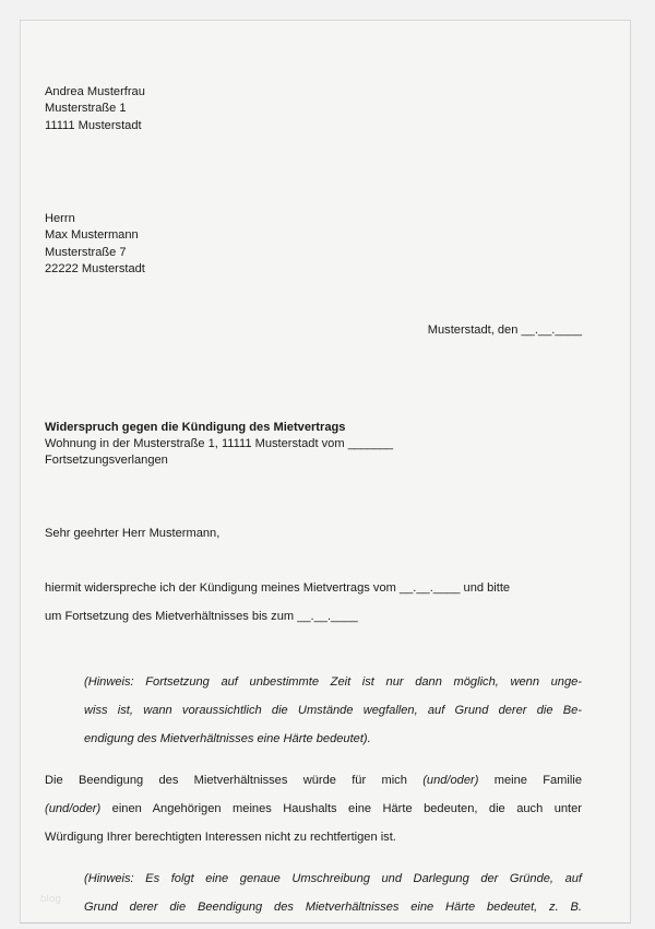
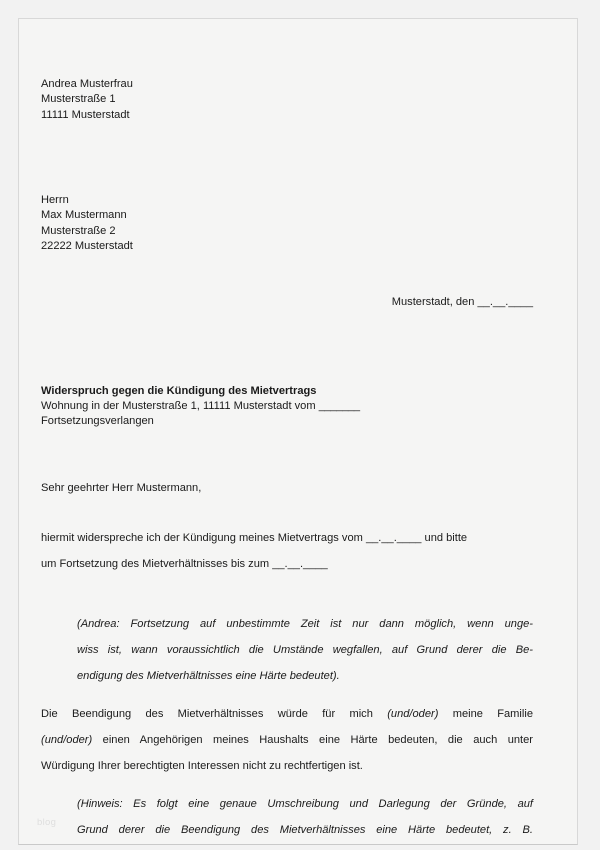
  Andrea Musterfrau
  Musterstraße 1
  11111 Musterstadt
  Herrn
  Max Mustermann
- Musterstraße 7
+ Musterstraße 2
  22222 Musterstadt
  Musterstadt, den __.__.____
  Widerspruch gegen die Kündigung des Mietvertrags
  Wohnung in der Musterstraße 1, 11111 Musterstadt vom _______
  Fortsetzungsverlangen
  Sehr geehrter Herr Mustermann,
  hiermit widerspreche ich der Kündigung meines Mietvertrags vom __.__.____ und bitte
  um Fortsetzung des Mietverhältnisses bis zum __.__.____
- (Hinweis: Fortsetzung auf unbestimmte Zeit ist nur dann möglich, wenn unge-
+ (Andrea: Fortsetzung auf unbestimmte Zeit ist nur dann möglich, wenn unge-
  wiss ist, wann voraussichtlich die Umstände wegfallen, auf Grund derer die Be-
  endigung des Mietverhältnisses eine Härte bedeutet).
  Die Beendigung des Mietverhältnisses würde für mich (und/oder) meine Familie
  (und/oder) einen Angehörigen meines Haushalts eine Härte bedeuten, die auch unter
  Würdigung Ihrer berechtigten Interessen nicht zu rechtfertigen ist.
  (Hinweis: Es folgt eine genaue Umschreibung und Darlegung der Gründe, auf
  Grund derer die Beendigung des Mietverhältnisses eine Härte bedeutet, z. B.
